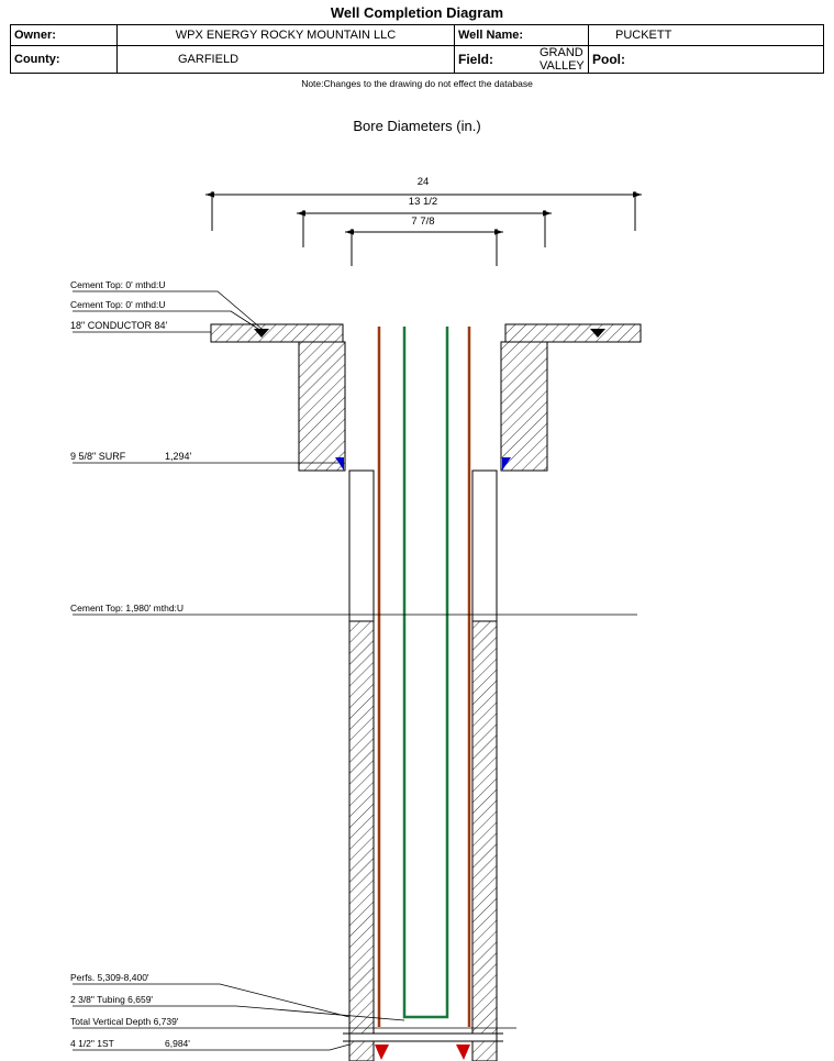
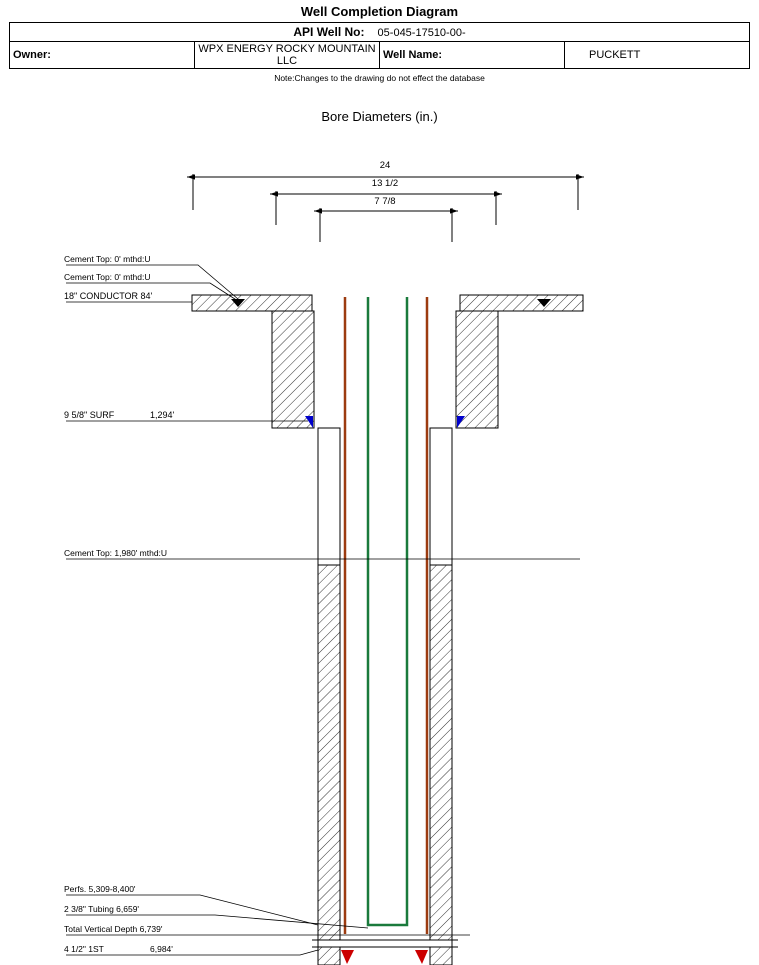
  Well Completion Diagram
+ API Well No: 05-045-17510-00-
  Owner:	WPX ENERGY ROCKY MOUNTAIN LLC	Well Name:	PUCKETT
- County:	GARFIELD	Field: GRAND VALLEY	Pool:
  Note:Changes to the drawing do not effect the database
  Bore Diameters (in.)
  24
  13 1/2
  7 7/8
  Cement Top: 0' mthd:U
  Cement Top: 0' mthd:U
  18" CONDUCTOR 84'
  9 5/8" SURF
  1,294'
  Cement Top: 1,980' mthd:U
  Perfs. 5,309-8,400'
  2 3/8" Tubing 6,659'
  Total Vertical Depth 6,739'
  4 1/2" 1ST
  6,984'
